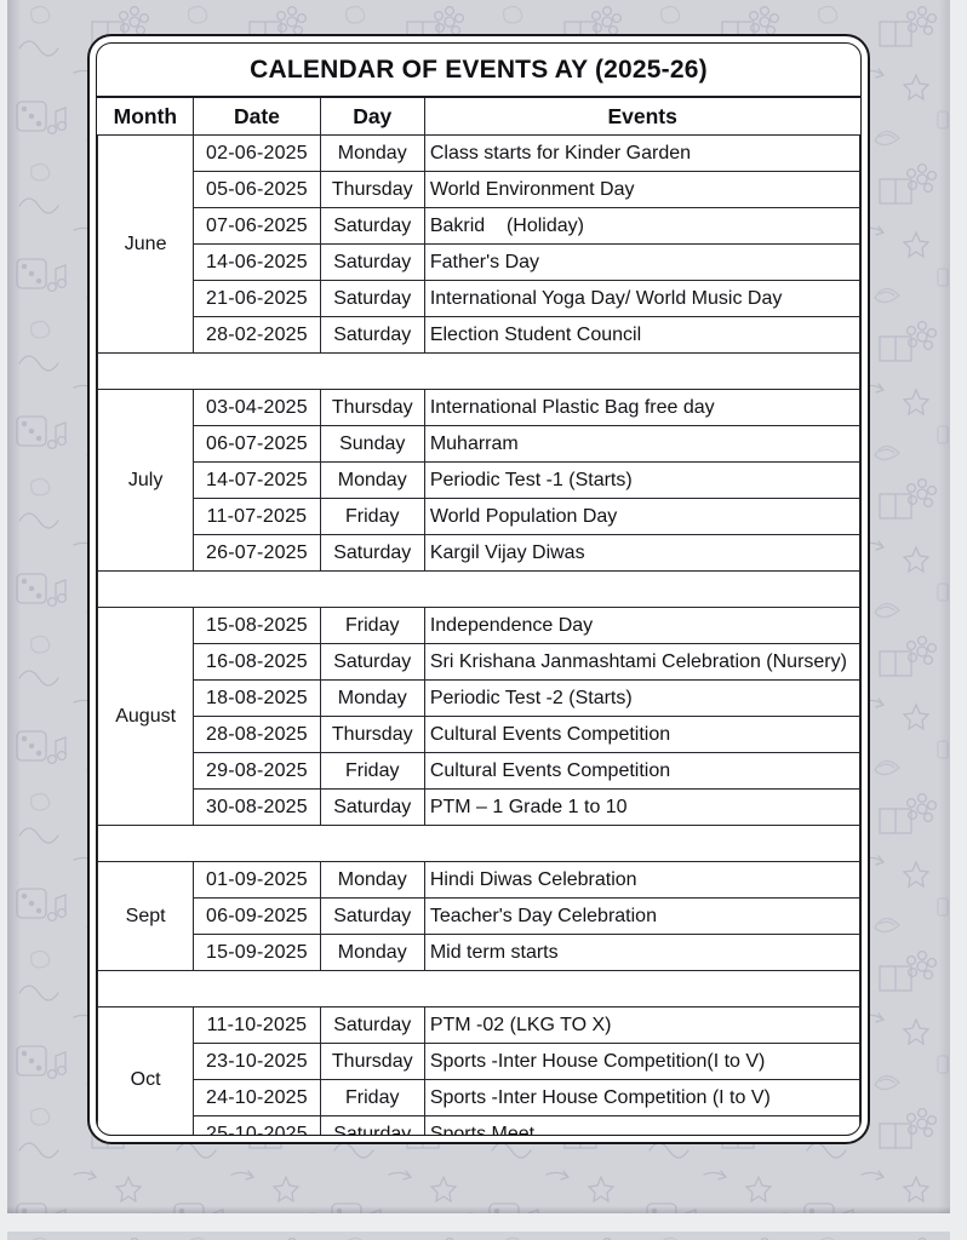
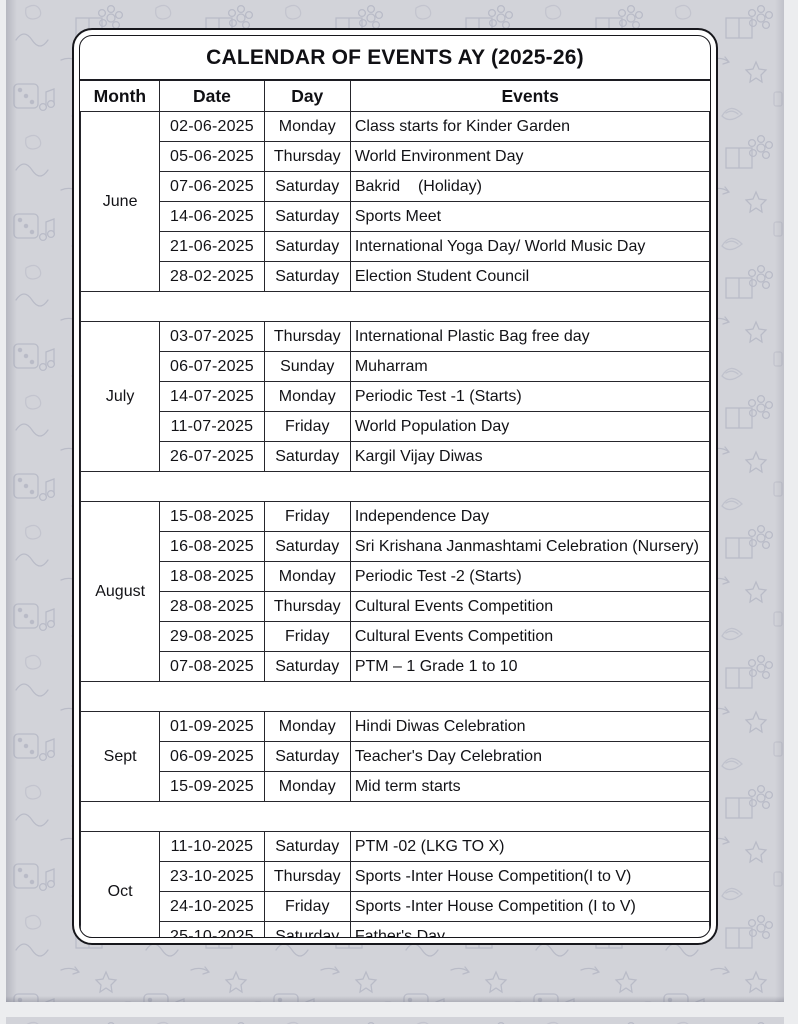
  CALENDAR OF EVENTS AY (2025-26)
  Month	Date	Day	Events
  June	02-06-2025	Monday	Class starts for Kinder Garden
  05-06-2025	Thursday	World Environment Day
  07-06-2025	Saturday	Bakrid (Holiday)
- 14-06-2025	Saturday	Father's Day
+ 14-06-2025	Saturday	Sports Meet
  21-06-2025	Saturday	International Yoga Day/ World Music Day
  28-02-2025	Saturday	Election Student Council
- July	03-04-2025	Thursday	International Plastic Bag free day
+ July	03-07-2025	Thursday	International Plastic Bag free day
  06-07-2025	Sunday	Muharram
  14-07-2025	Monday	Periodic Test -1 (Starts)
  11-07-2025	Friday	World Population Day
  26-07-2025	Saturday	Kargil Vijay Diwas
  August	15-08-2025	Friday	Independence Day
  16-08-2025	Saturday	Sri Krishana Janmashtami Celebration (Nursery)
  18-08-2025	Monday	Periodic Test -2 (Starts)
  28-08-2025	Thursday	Cultural Events Competition
  29-08-2025	Friday	Cultural Events Competition
- 30-08-2025	Saturday	PTM – 1 Grade 1 to 10
+ 07-08-2025	Saturday	PTM – 1 Grade 1 to 10
  Sept	01-09-2025	Monday	Hindi Diwas Celebration
  06-09-2025	Saturday	Teacher's Day Celebration
  15-09-2025	Monday	Mid term starts
  Oct	11-10-2025	Saturday	PTM -02 (LKG TO X)
  23-10-2025	Thursday	Sports -Inter House Competition(I to V)
  24-10-2025	Friday	Sports -Inter House Competition (I to V)
- 25-10-2025	Saturday	Sports Meet
+ 25-10-2025	Saturday	Father's Day
